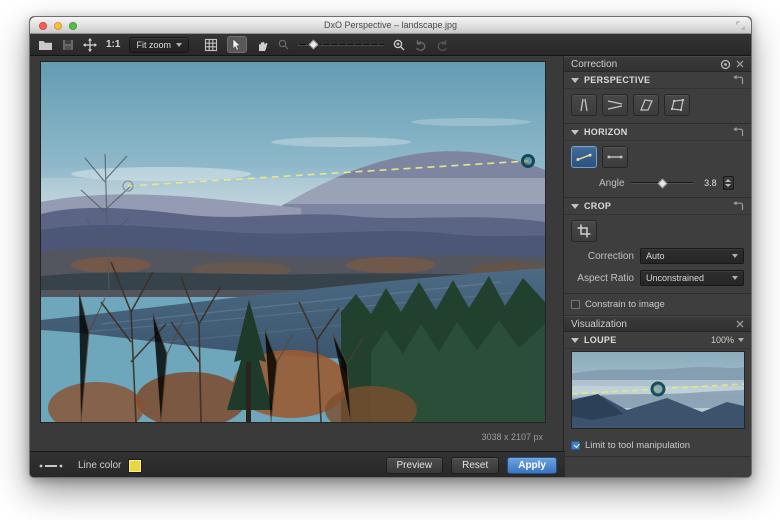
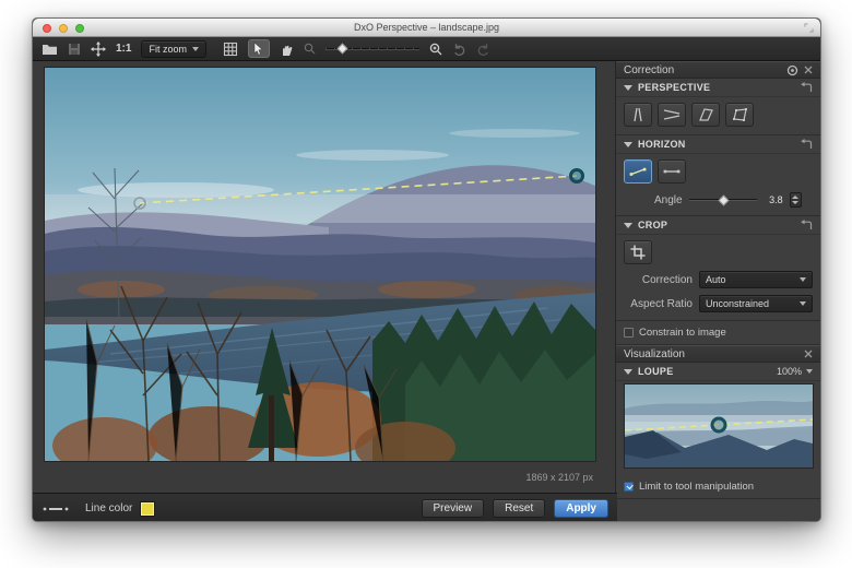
  DxO Perspective – landscape.jpg
  1:1
  Fit zoom
- 3038 x 2107 px
+ 1869 x 2107 px
  Line color
  Preview
  Reset
  Apply
  Correction
  PERSPECTIVE
  HORIZON
  Angle
  3.8
  CROP
  Correction
  Auto
  Aspect Ratio
  Unconstrained
  Constrain to image
  Visualization
  LOUPE
  100%
  Limit to tool manipulation
